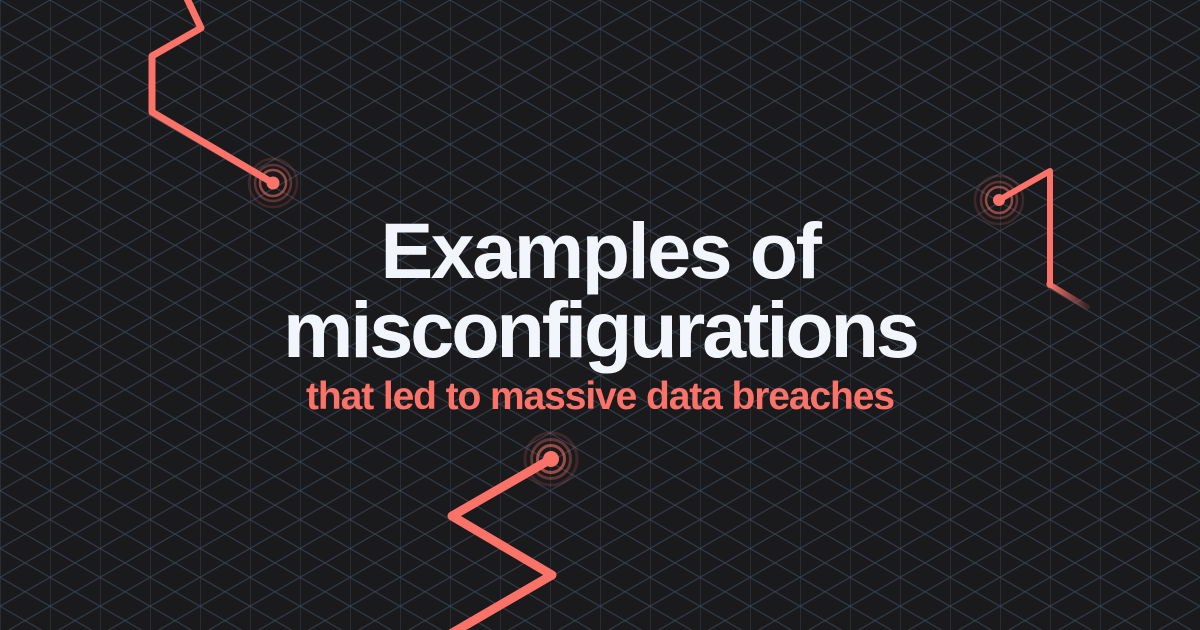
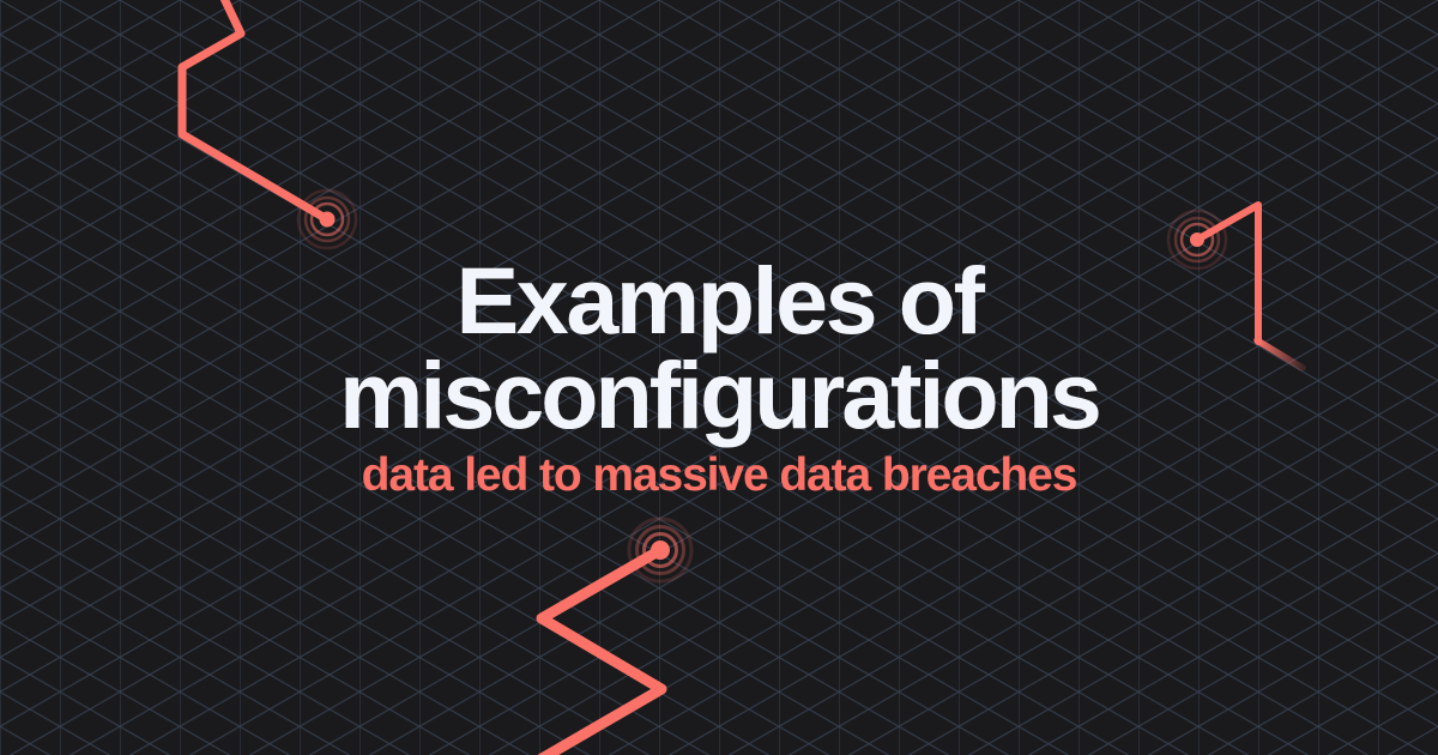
  Examples of
  misconfigurations
- that led to massive data breaches
+ data led to massive data breaches
